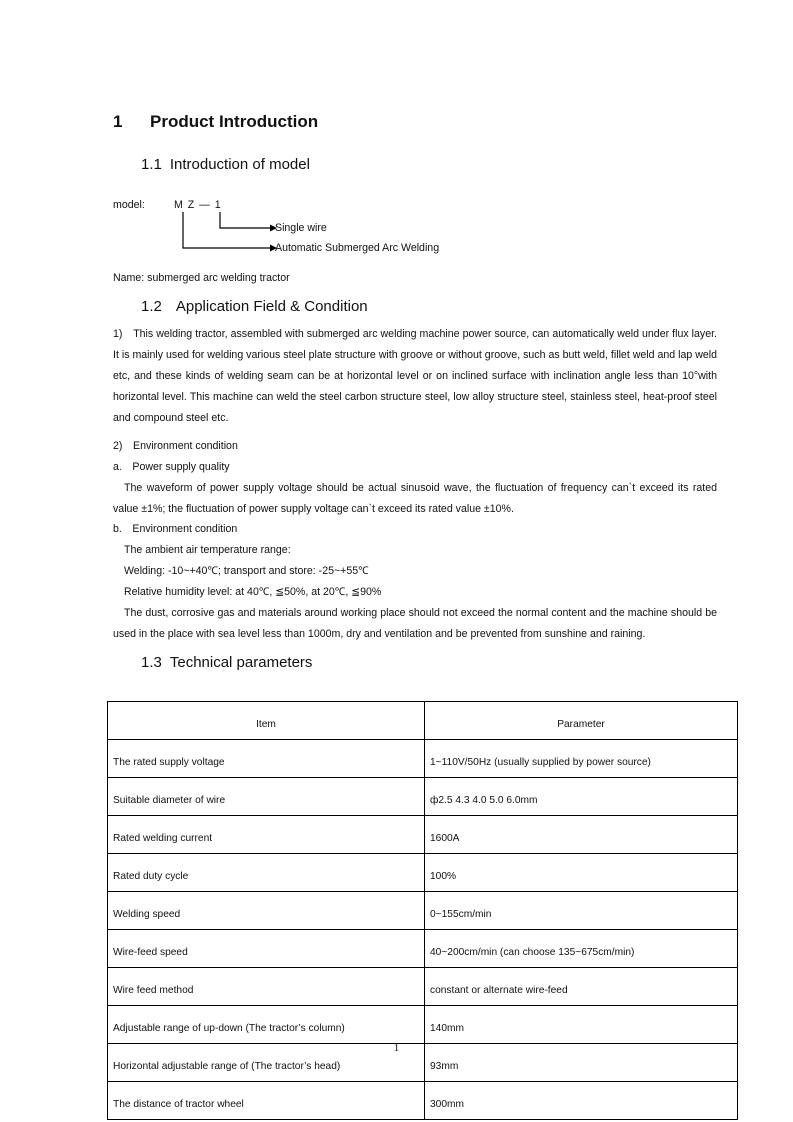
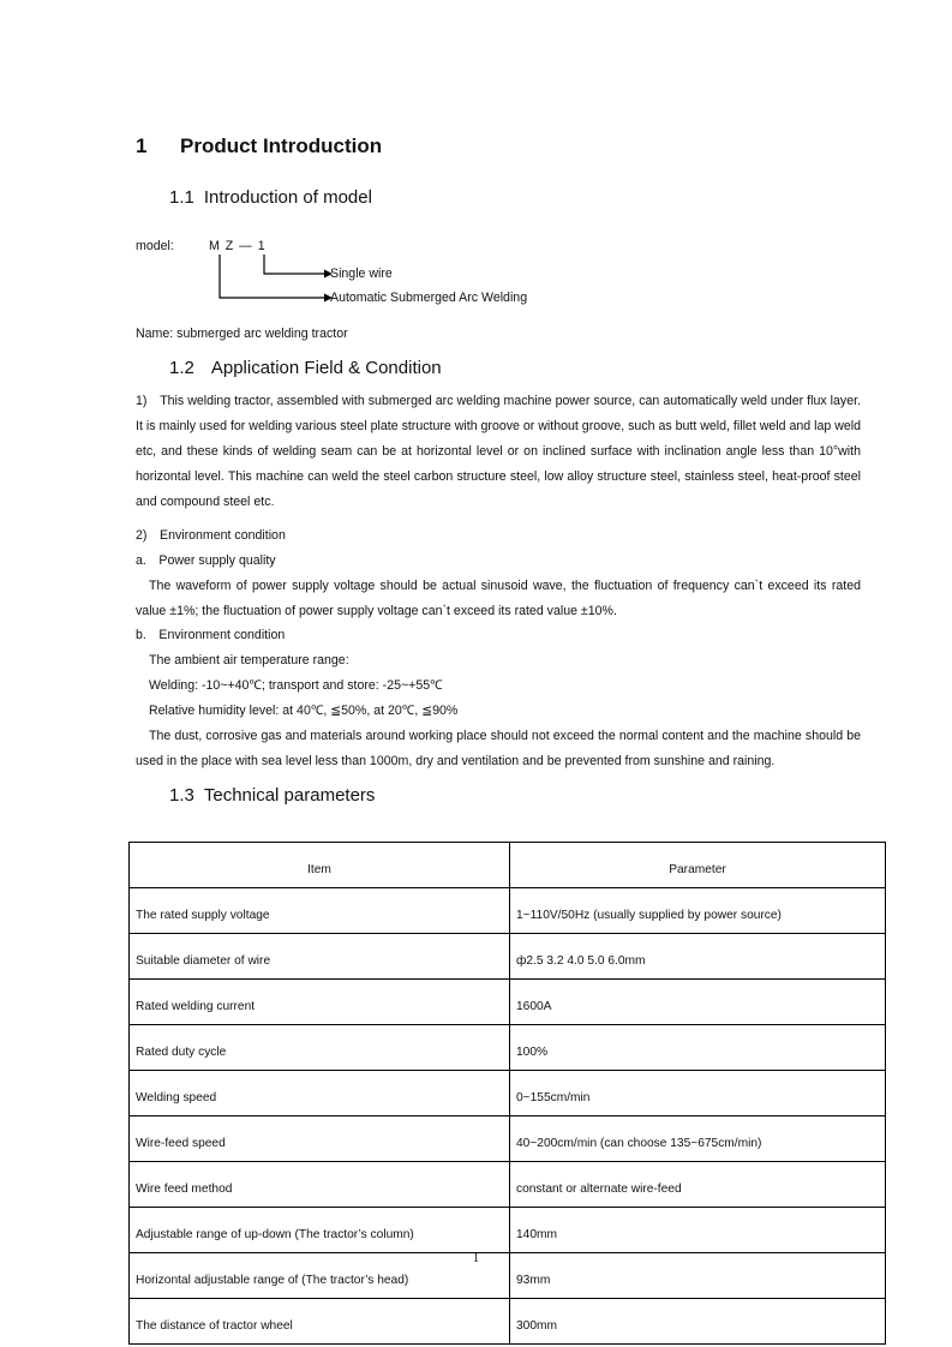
  1 Product Introduction
  1.1 Introduction of model
  model:
  M Z — 1
  Single wire
  Automatic Submerged Arc Welding
  Name: submerged arc welding tractor
  1.2 Application Field & Condition
  1) This welding tractor, assembled with submerged arc welding machine power source, can automatically weld under flux layer. It is mainly used for welding various steel plate structure with groove or without groove, such as butt weld, fillet weld and lap weld etc, and these kinds of welding seam can be at horizontal level or on inclined surface with inclination angle less than 10°with horizontal level. This machine can weld the steel carbon structure steel, low alloy structure steel, stainless steel, heat-proof steel and compound steel etc.
  2) Environment condition
  a. Power supply quality
  The waveform of power supply voltage should be actual sinusoid wave, the fluctuation of frequency can`t exceed its rated value ±1%; the fluctuation of power supply voltage can`t exceed its rated value ±10%.
  b. Environment condition
  The ambient air temperature range:
  Welding: -10~+40℃; transport and store: -25~+55℃
  Relative humidity level: at 40℃, ≦50%, at 20℃, ≦90%
  The dust, corrosive gas and materials around working place should not exceed the normal content and the machine should be used in the place with sea level less than 1000m, dry and ventilation and be prevented from sunshine and raining.
  1.3 Technical parameters
  Item	Parameter
  The rated supply voltage	1~110V/50Hz (usually supplied by power source)
- Suitable diameter of wire	ф2.5 4.3 4.0 5.0 6.0mm
+ Suitable diameter of wire	ф2.5 3.2 4.0 5.0 6.0mm
  Rated welding current	1600A
  Rated duty cycle	100%
  Welding speed	0~155cm/min
  Wire-feed speed	40~200cm/min (can choose 135~675cm/min)
  Wire feed method	constant or alternate wire-feed
  Adjustable range of up-down (The tractor’s column)	140mm
  Horizontal adjustable range of (The tractor’s head)	93mm
  The distance of tractor wheel	300mm
  1
